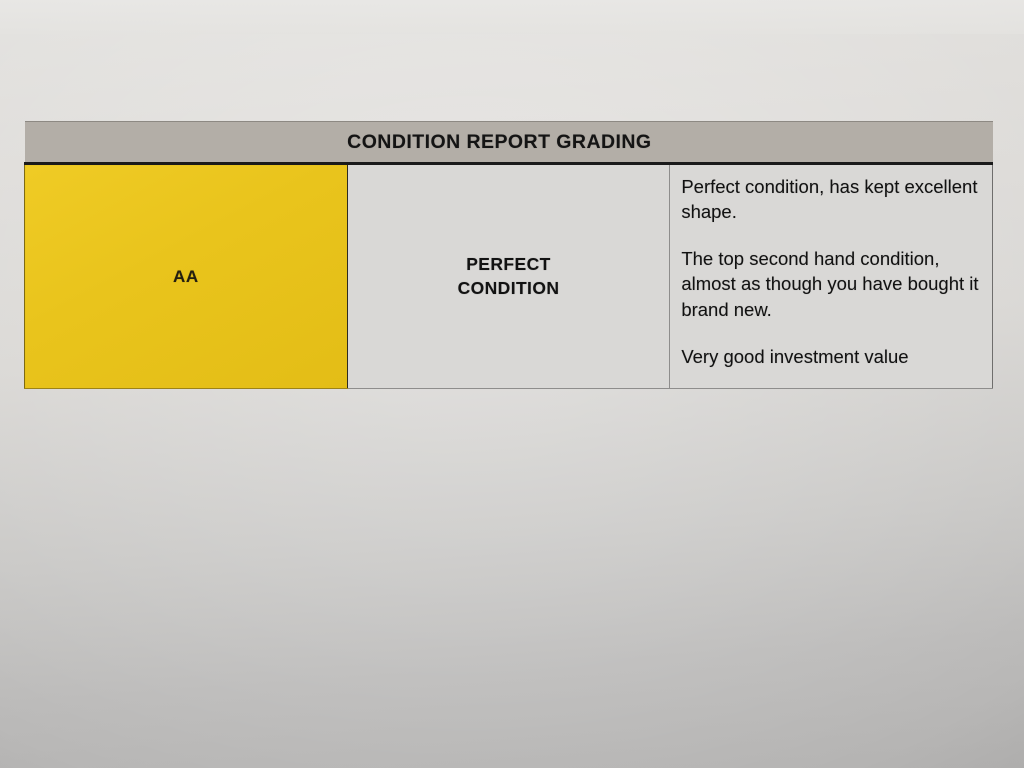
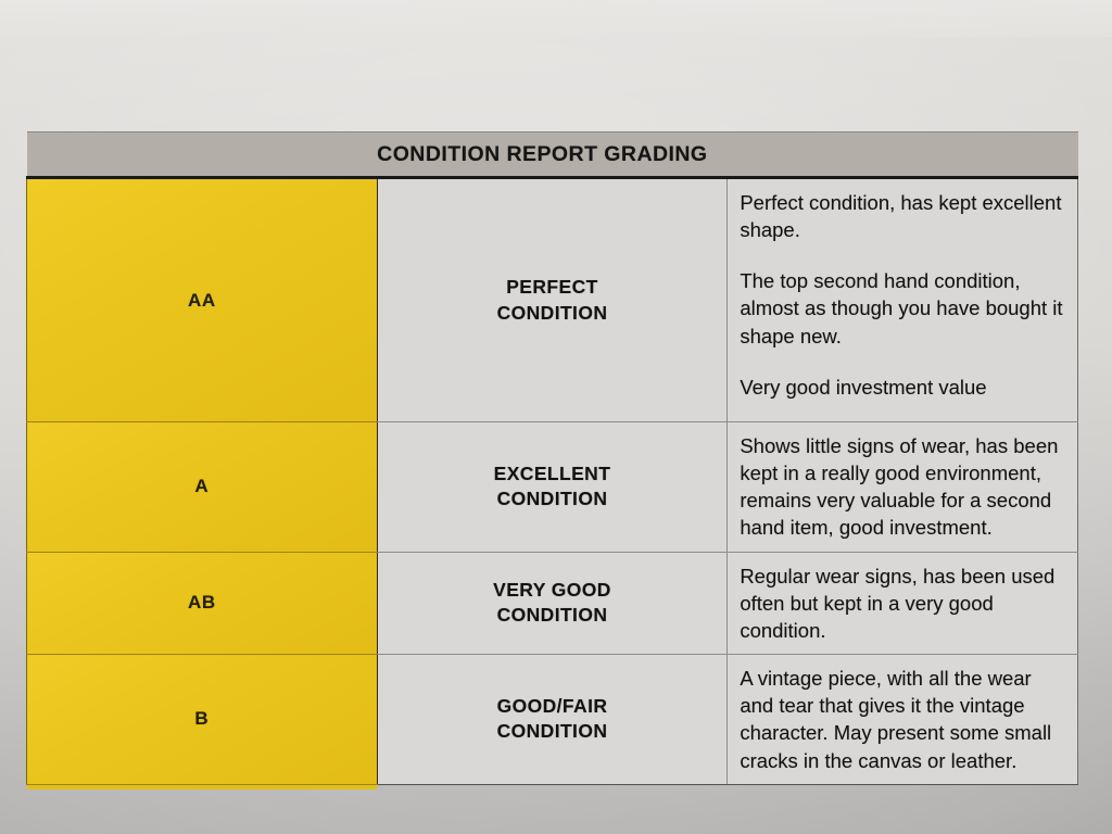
  	CONDITION REPORT GRADING
- AA	PERFECT CONDITION	Perfect condition, has kept excellent shape. The top second hand condition, almost as though you have bought it brand new. Very good investment value
+ AA	PERFECT CONDITION	Perfect condition, has kept excellent shape. The top second hand condition, almost as though you have bought it shape new. Very good investment value
+ A	EXCELLENT CONDITION	Shows little signs of wear, has been kept in a really good environment, remains very valuable for a second hand item, good investment.
+ AB	VERY GOOD CONDITION	Regular wear signs, has been used often but kept in a very good condition.
+ B	GOOD/FAIR CONDITION	A vintage piece, with all the wear and tear that gives it the vintage character. May present some small cracks in the canvas or leather.
